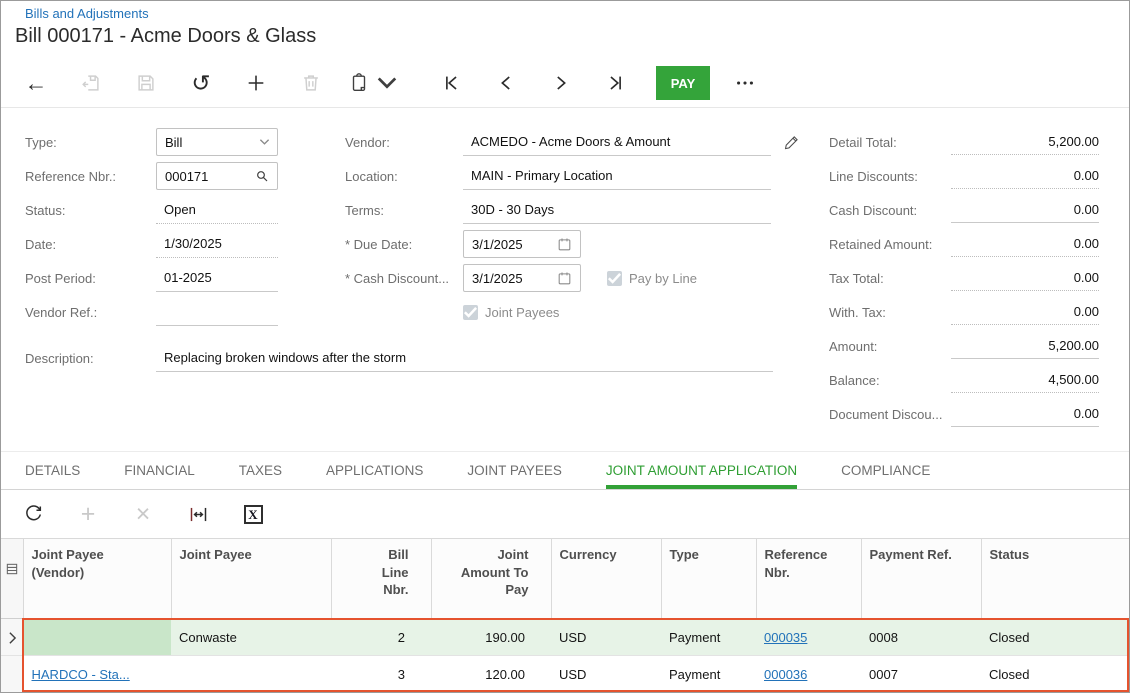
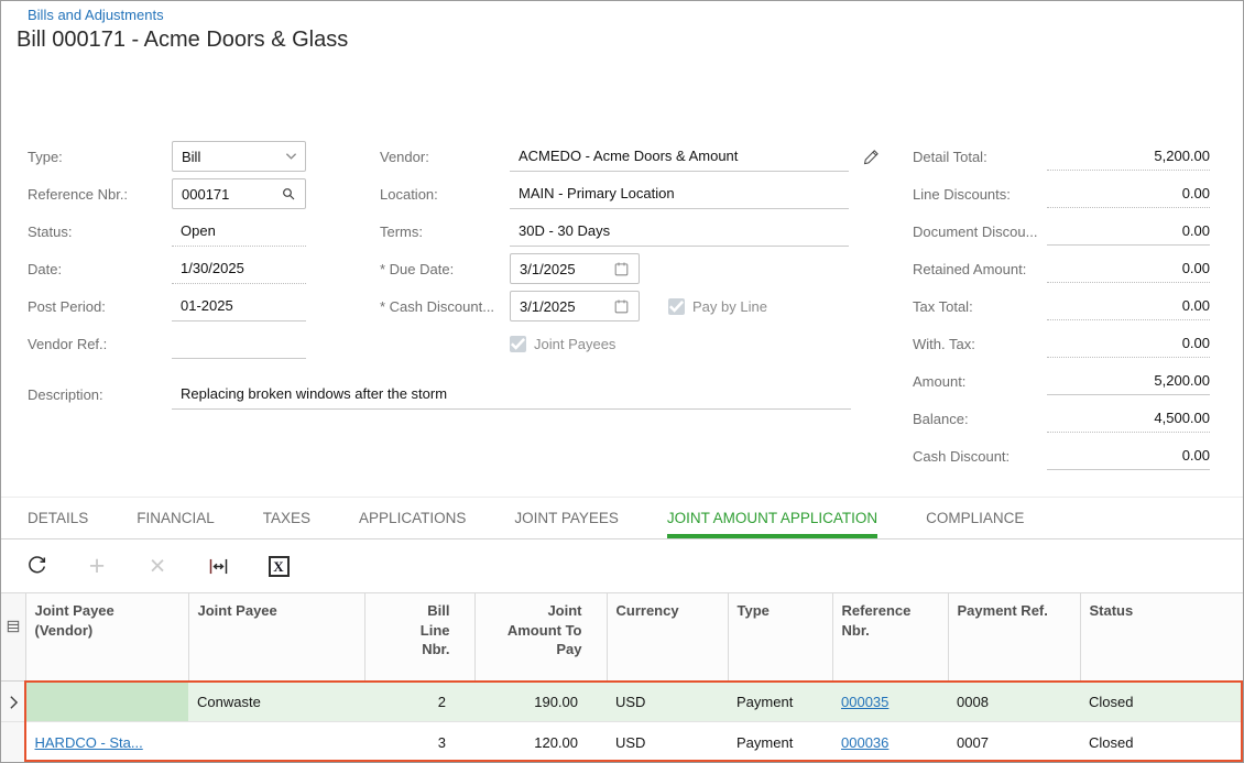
  Bills and Adjustments
  Bill 000171 - Acme Doors & Glass
- ←
- ↺
- PAY
  Type:
  Bill
  Reference Nbr.:
  000171
  Status:
  Open
  Date:
  1/30/2025
  Post Period:
  01-2025
  Vendor Ref.:
  Description:
  Replacing broken windows after the storm
  Vendor:
  ACMEDO - Acme Doors & Amount
  Location:
  MAIN - Primary Location
  Terms:
  30D - 30 Days
  * Due Date:
  3/1/2025
  * Cash Discount...
  3/1/2025
  Pay by Line
  Joint Payees
  Detail Total:
  5,200.00
  Line Discounts:
  0.00
- Cash Discount:
+ Document Discou...
  0.00
  Retained Amount:
  0.00
  Tax Total:
  0.00
  With. Tax:
  0.00
  Amount:
  5,200.00
  Balance:
  4,500.00
- Document Discou...
+ Cash Discount:
  0.00
  DETAILS
  FINANCIAL
  TAXES
  APPLICATIONS
  JOINT PAYEES
  JOINT AMOUNT APPLICATION
  COMPLIANCE
  +
  ×
  X
  	Joint Payee (Vendor)	Joint Payee	Bill Line Nbr.	Joint Amount To Pay	Currency	Type	Reference Nbr.	Payment Ref.	Status
  		Conwaste	2	190.00	USD	Payment	000035	0008	Closed
  	HARDCO - Sta...		3	120.00	USD	Payment	000036	0007	Closed
